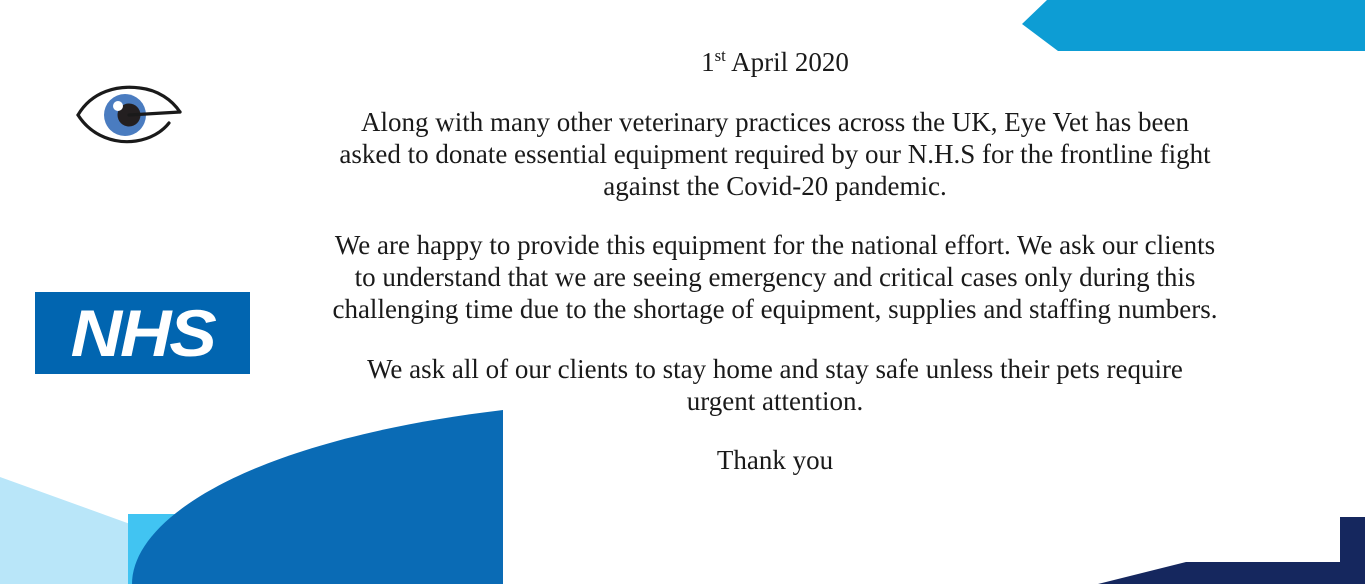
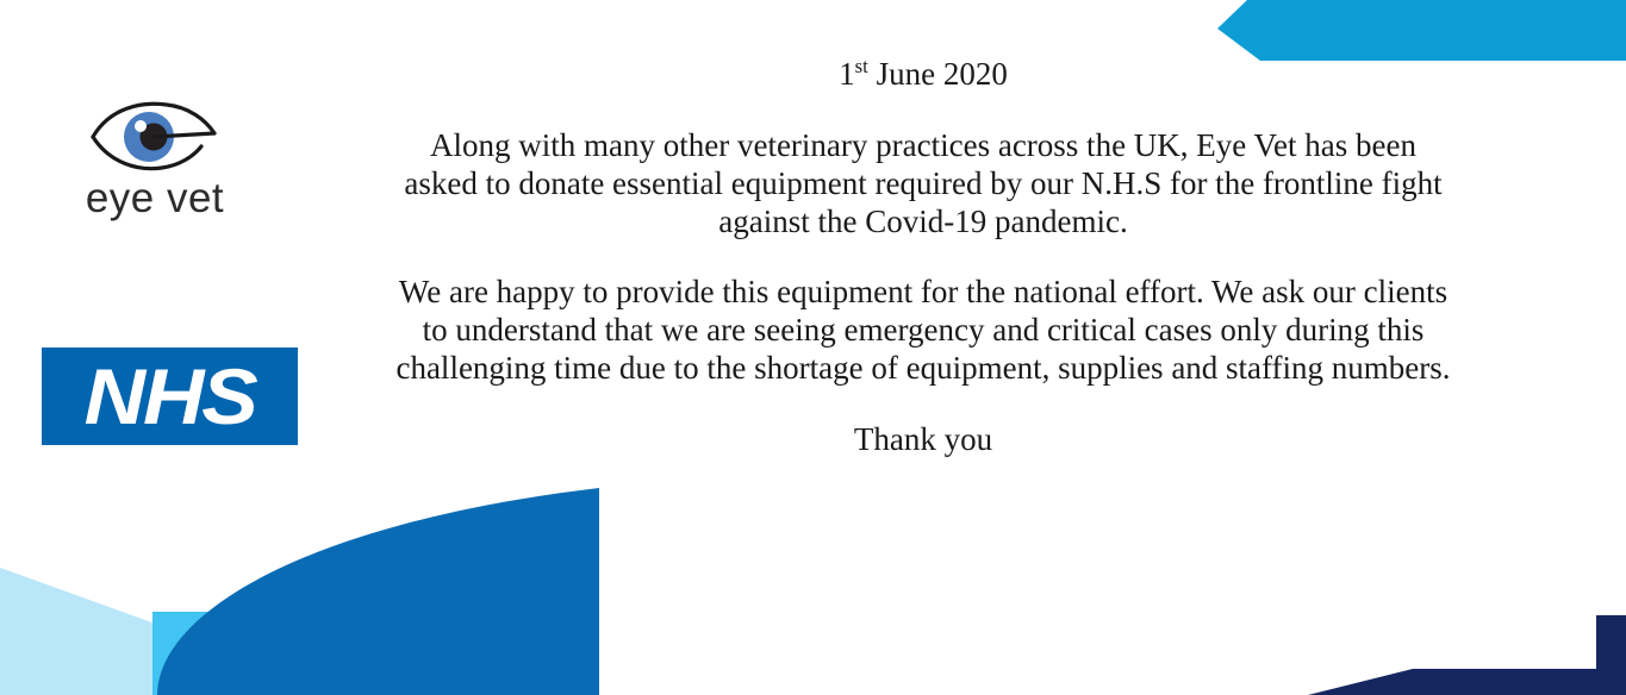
+ eye vet
  NHS
- 1st April 2020
+ 1st June 2020
- Along with many other veterinary practices across the UK, Eye Vet has been asked to donate essential equipment required by our N.H.S for the frontline fight against the Covid-20 pandemic.
+ Along with many other veterinary practices across the UK, Eye Vet has been asked to donate essential equipment required by our N.H.S for the frontline fight against the Covid-19 pandemic.
  We are happy to provide this equipment for the national effort. We ask our clients to understand that we are seeing emergency and critical cases only during this challenging time due to the shortage of equipment, supplies and staffing numbers.
- We ask all of our clients to stay home and stay safe unless their pets require urgent attention.
  Thank you
